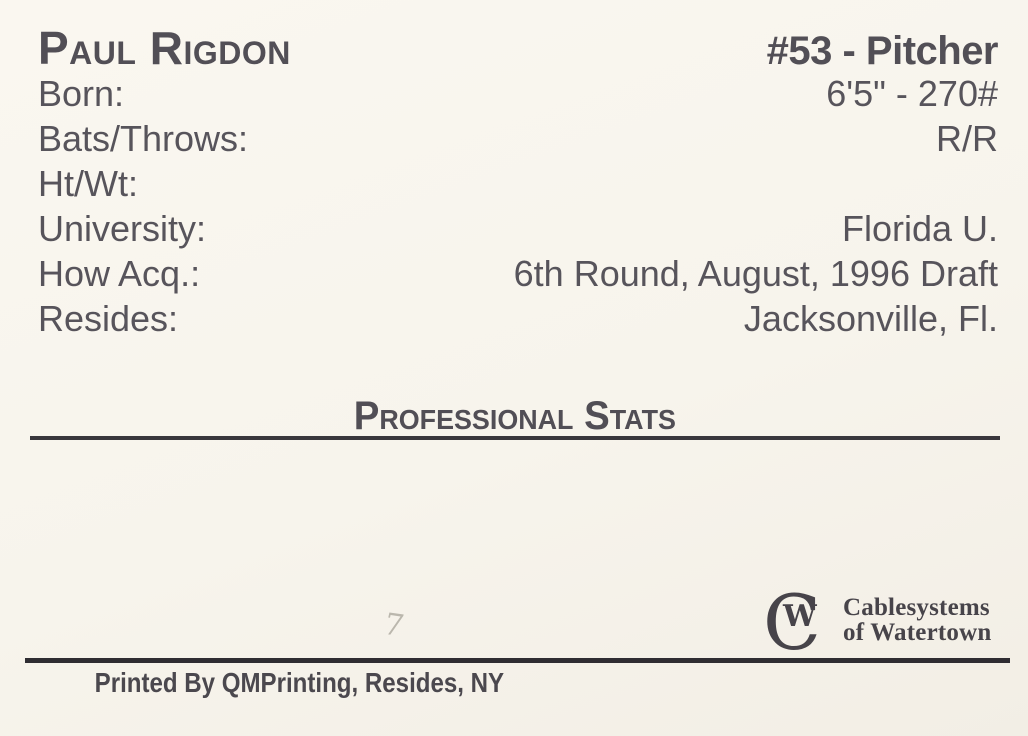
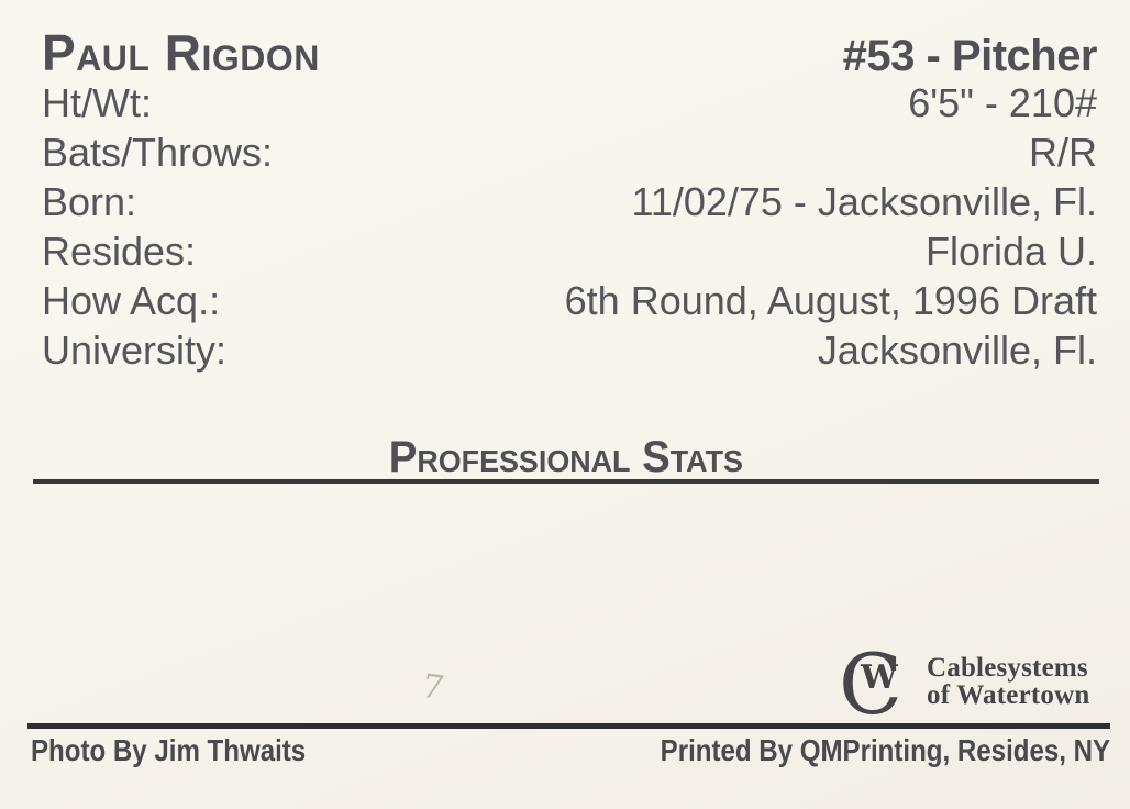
  Paul Rigdon
  #53 - Pitcher
- Born:
+ Ht/Wt:
- 6'5" - 270#
+ 6'5" - 210#
  Bats/Throws:
  R/R
- Ht/Wt:
+ Born:
+ 11/02/75 - Jacksonville, Fl.
- University:
+ Resides:
  Florida U.
  How Acq.:
  6th Round, August, 1996 Draft
- Resides:
+ University:
  Jacksonville, Fl.
  Professional Stats
  C
  W
  Cablesystems
  of Watertown
+ Photo By Jim Thwaits
  Printed By QMPrinting, Resides, NY
